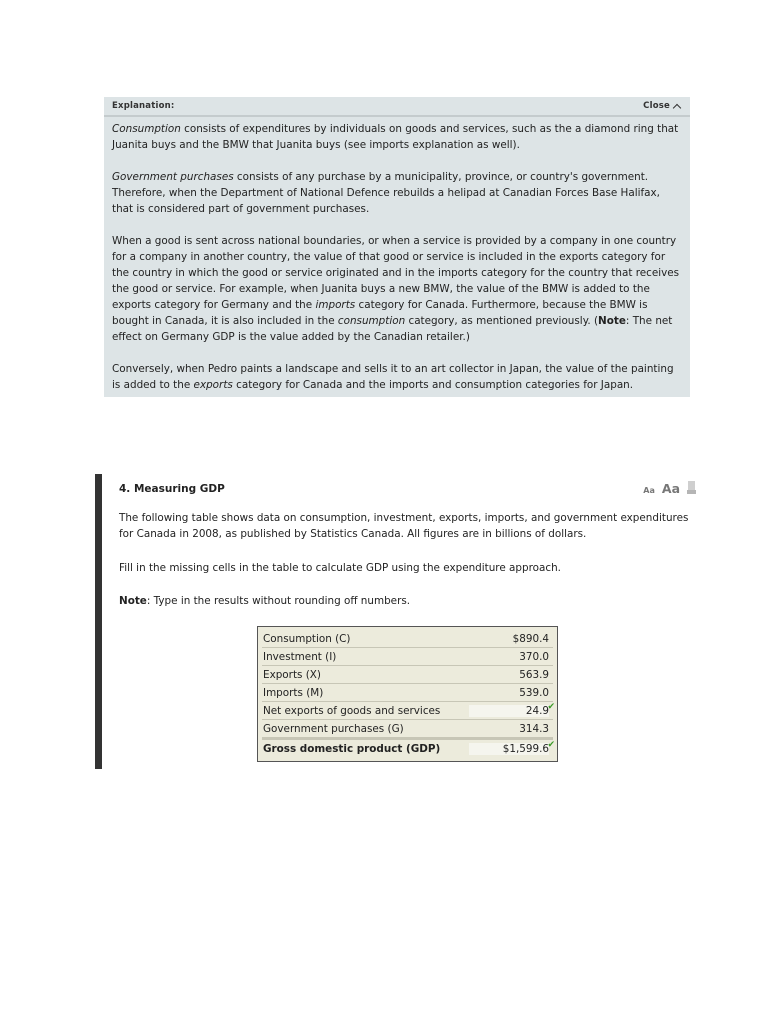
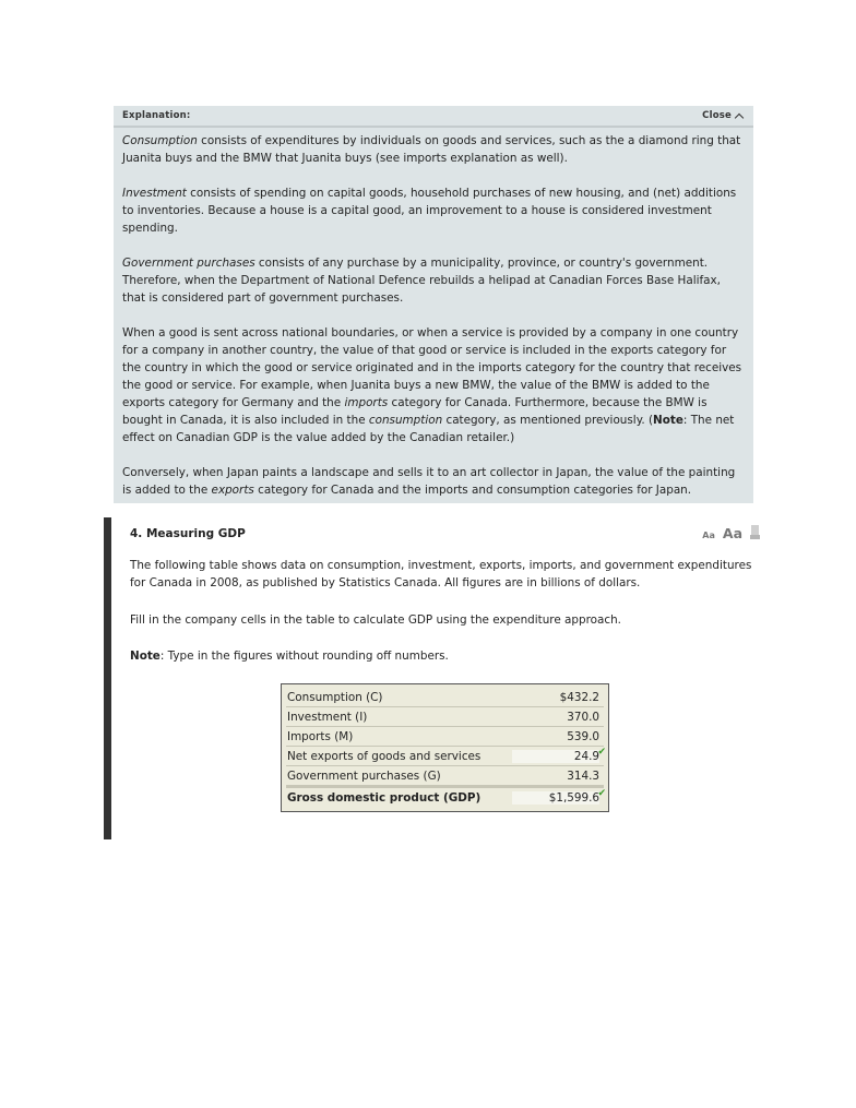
  Explanation:
  Close
  Consumption consists of expenditures by individuals on goods and services, such as the a diamond ring that Juanita buys and the BMW that Juanita buys (see imports explanation as well).
+ Investment consists of spending on capital goods, household purchases of new housing, and (net) additions to inventories. Because a house is a capital good, an improvement to a house is considered investment spending.
  Government purchases consists of any purchase by a municipality, province, or country's government. Therefore, when the Department of National Defence rebuilds a helipad at Canadian Forces Base Halifax, that is considered part of government purchases.
- When a good is sent across national boundaries, or when a service is provided by a company in one country for a company in another country, the value of that good or service is included in the exports category for the country in which the good or service originated and in the imports category for the country that receives the good or service. For example, when Juanita buys a new BMW, the value of the BMW is added to the exports category for Germany and the imports category for Canada. Furthermore, because the BMW is bought in Canada, it is also included in the consumption category, as mentioned previously. (Note: The net effect on Germany GDP is the value added by the Canadian retailer.)
+ When a good is sent across national boundaries, or when a service is provided by a company in one country for a company in another country, the value of that good or service is included in the exports category for the country in which the good or service originated and in the imports category for the country that receives the good or service. For example, when Juanita buys a new BMW, the value of the BMW is added to the exports category for Germany and the imports category for Canada. Furthermore, because the BMW is bought in Canada, it is also included in the consumption category, as mentioned previously. (Note: The net effect on Canadian GDP is the value added by the Canadian retailer.)
- Conversely, when Pedro paints a landscape and sells it to an art collector in Japan, the value of the painting is added to the exports category for Canada and the imports and consumption categories for Japan.
+ Conversely, when Japan paints a landscape and sells it to an art collector in Japan, the value of the painting is added to the exports category for Canada and the imports and consumption categories for Japan.
  4. Measuring GDP
  Aa
  Aa
  The following table shows data on consumption, investment, exports, imports, and government expenditures for Canada in 2008, as published by Statistics Canada. All figures are in billions of dollars.
- Fill in the missing cells in the table to calculate GDP using the expenditure approach.
+ Fill in the company cells in the table to calculate GDP using the expenditure approach.
- Note: Type in the results without rounding off numbers.
+ Note: Type in the figures without rounding off numbers.
  Consumption (C)
- $890.4
+ $432.2
  Investment (I)
  370.0
- Exports (X)
- 563.9
  Imports (M)
  539.0
  Net exports of goods and services
  24.9
  ✔
  Government purchases (G)
  314.3
  Gross domestic product (GDP)
  $1,599.6
  ✔
